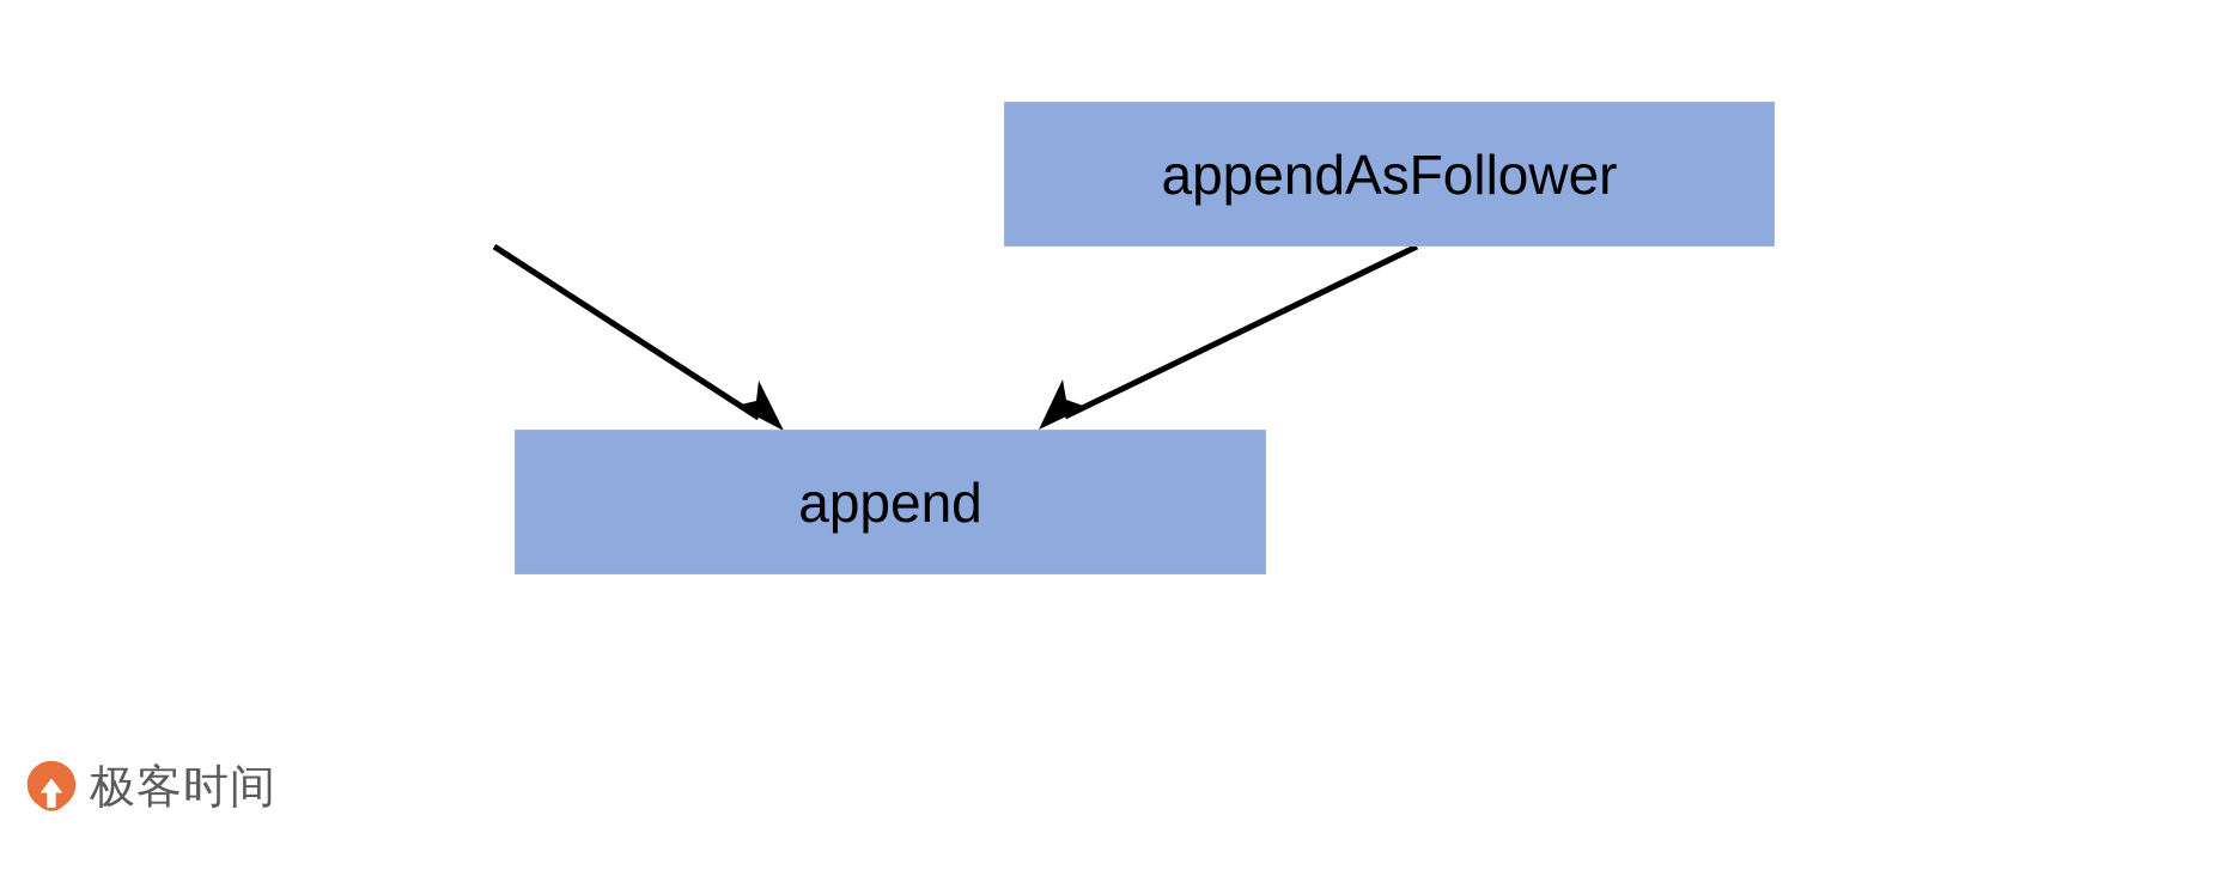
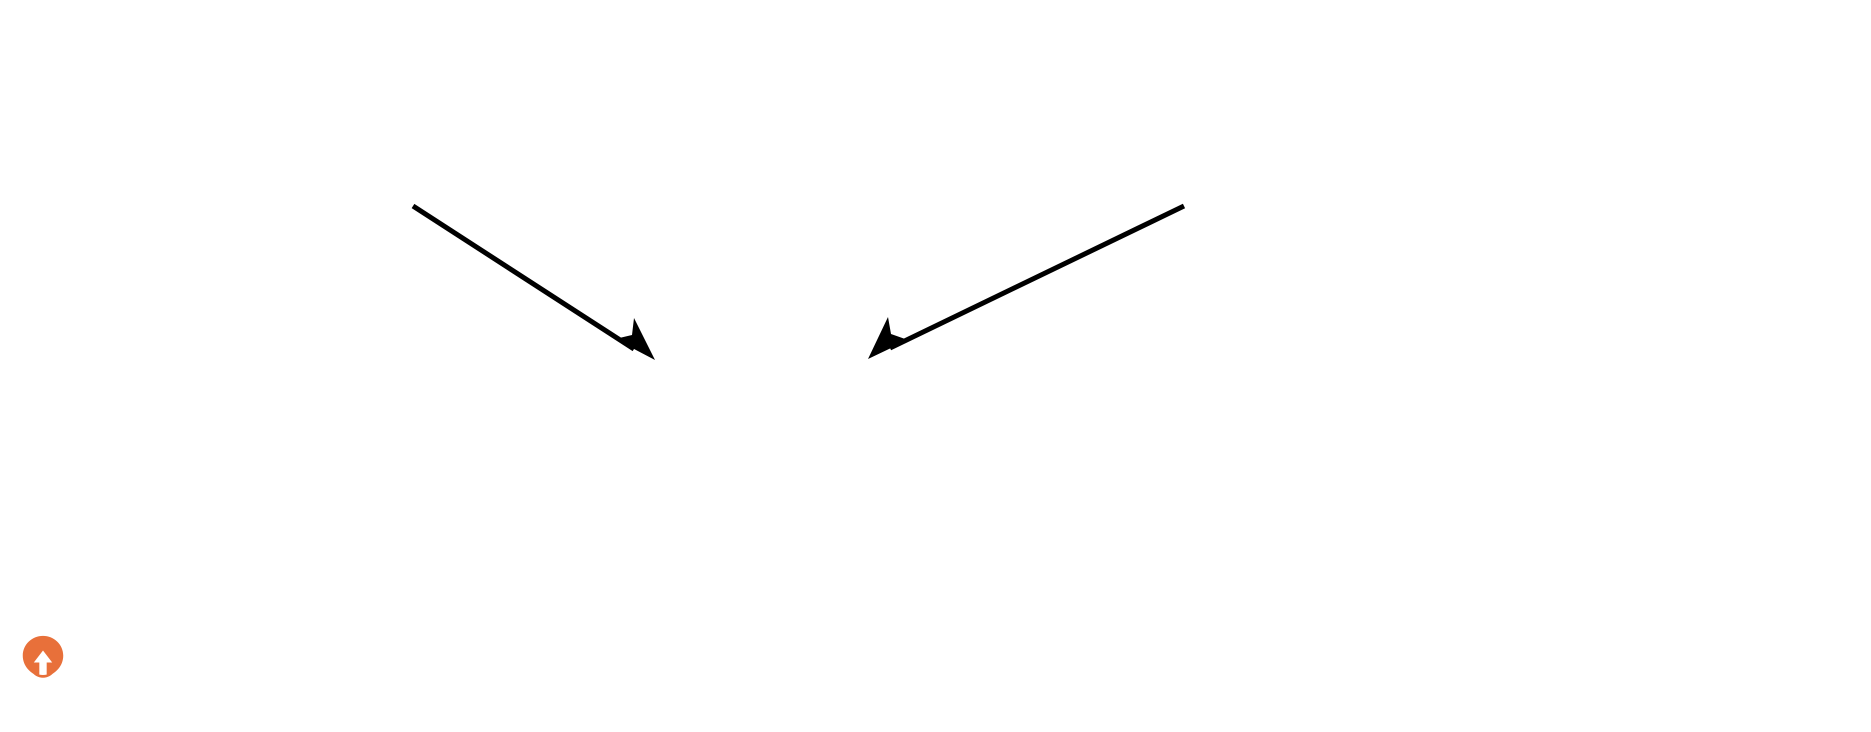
- appendAsFollower
- append
- 极客时间
